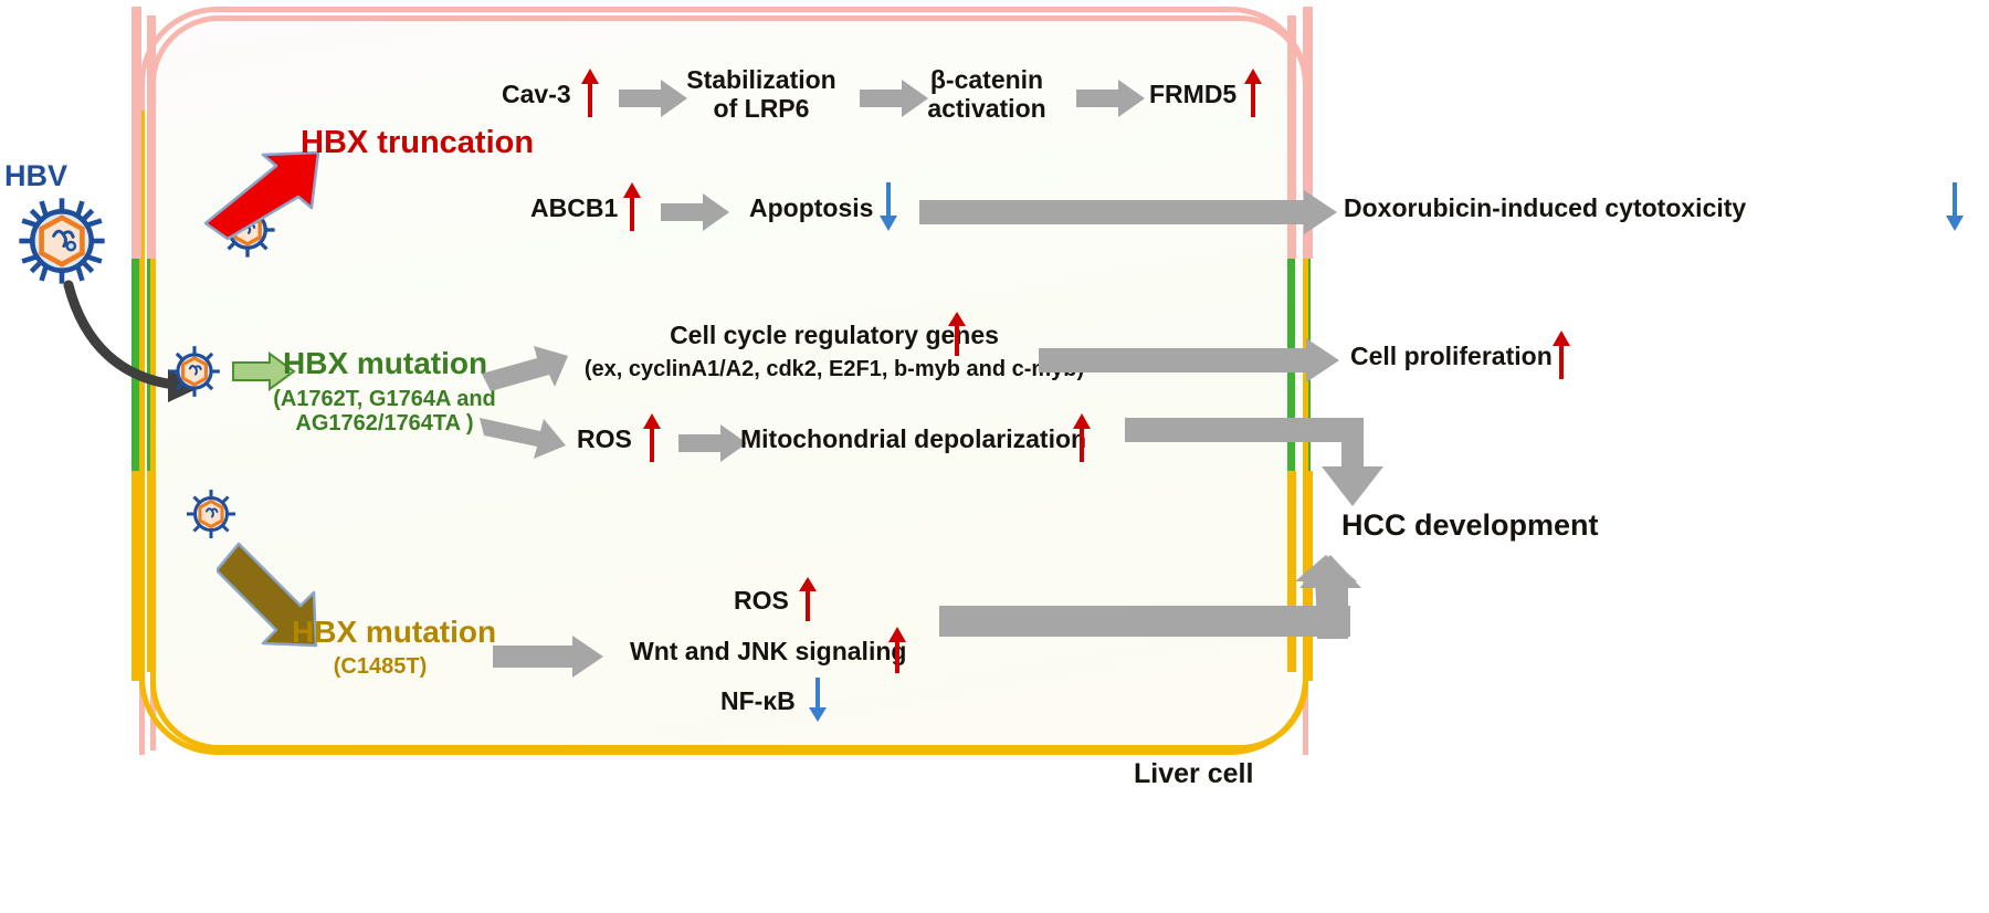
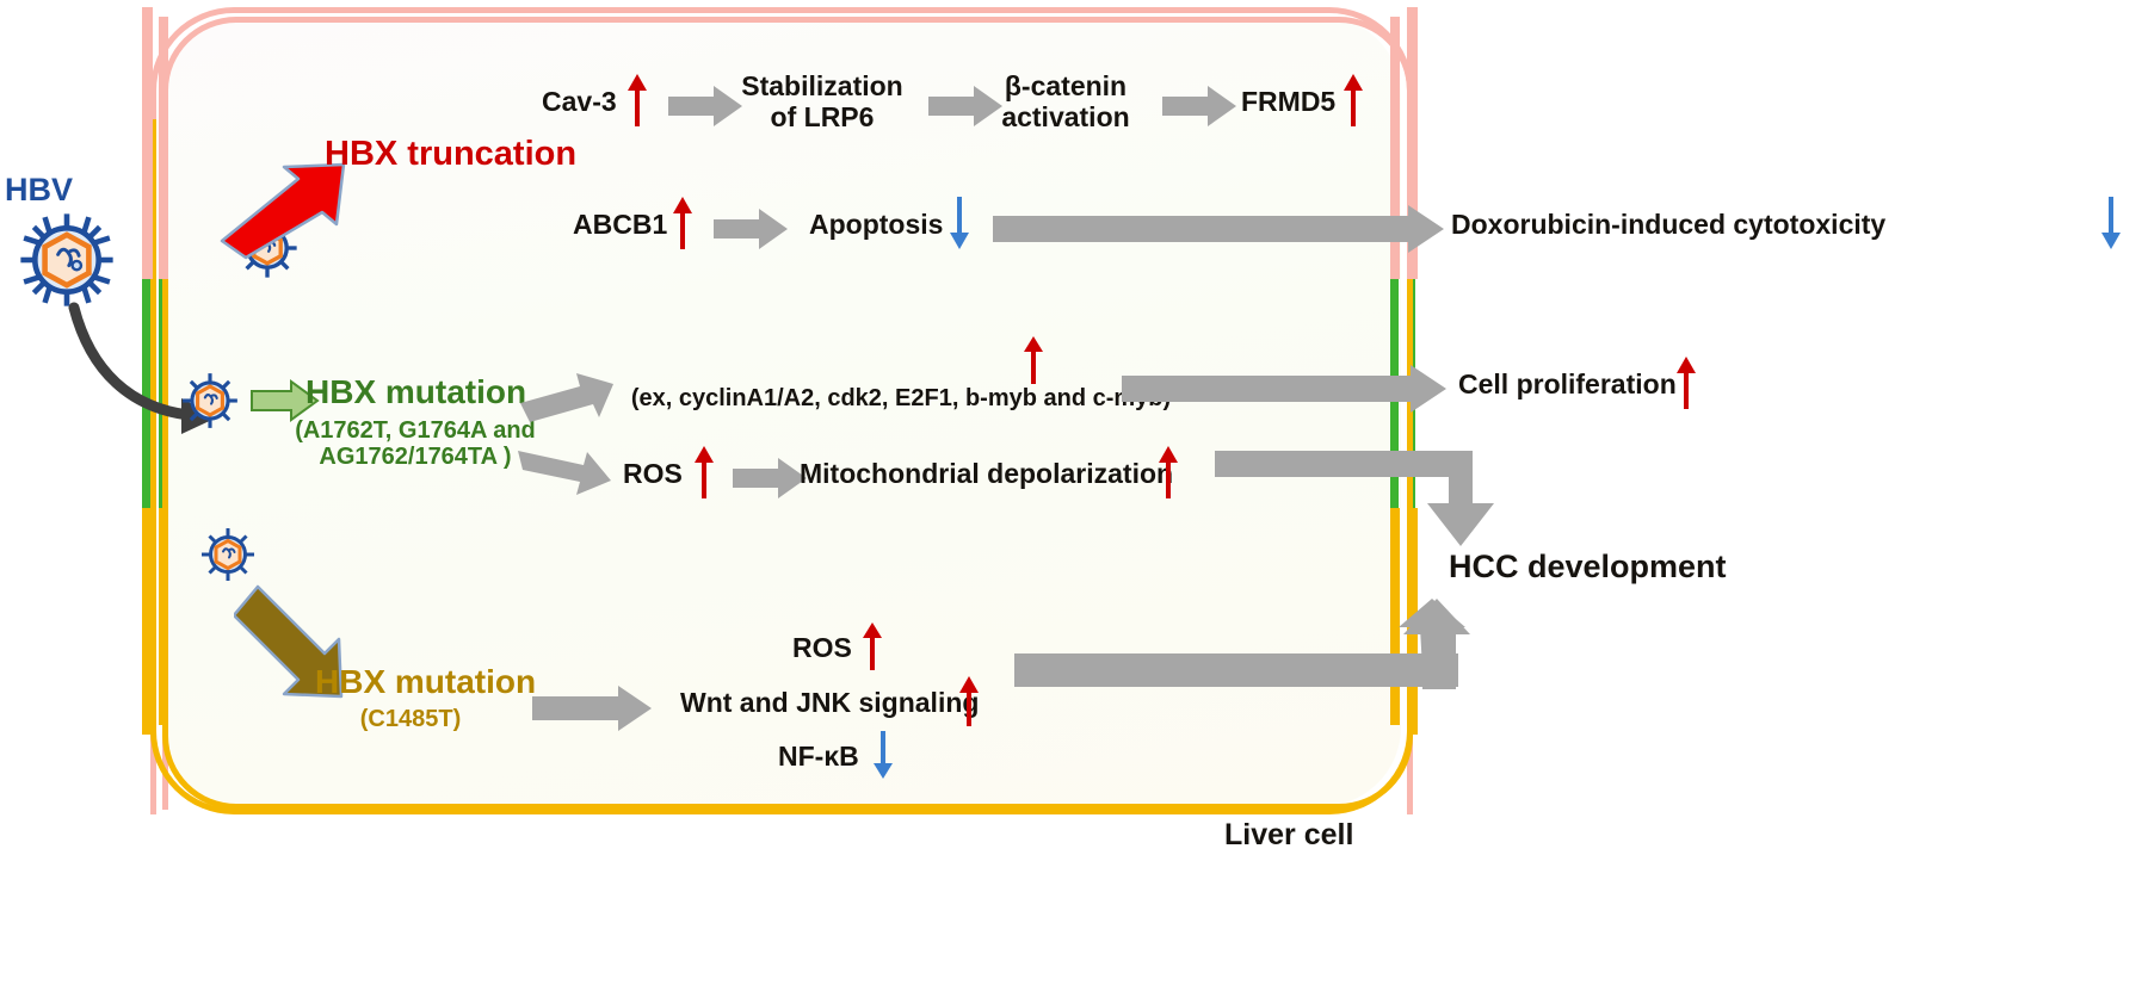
  HBV
  HBX truncation
  Cav-3
  Stabilization
  of LRP6
  β-catenin
  activation
  FRMD5
  ABCB1
  Apoptosis
  Doxorubicin-induced cytotoxicity
  HBX mutation
  (A1762T, G1764A and
  AG1762/1764TA )
- Cell cycle regulatory genes
  (ex, cyclinA1/A2, cdk2, E2F1, b-myb and c-
  Cell proliferation
  ROS
  Mitochondrial depolarization
  HBX mutation
  (C1485T)
  ROS
  Wnt and JNK signalin
  NF-κB
  HCC development
  Liver cell
